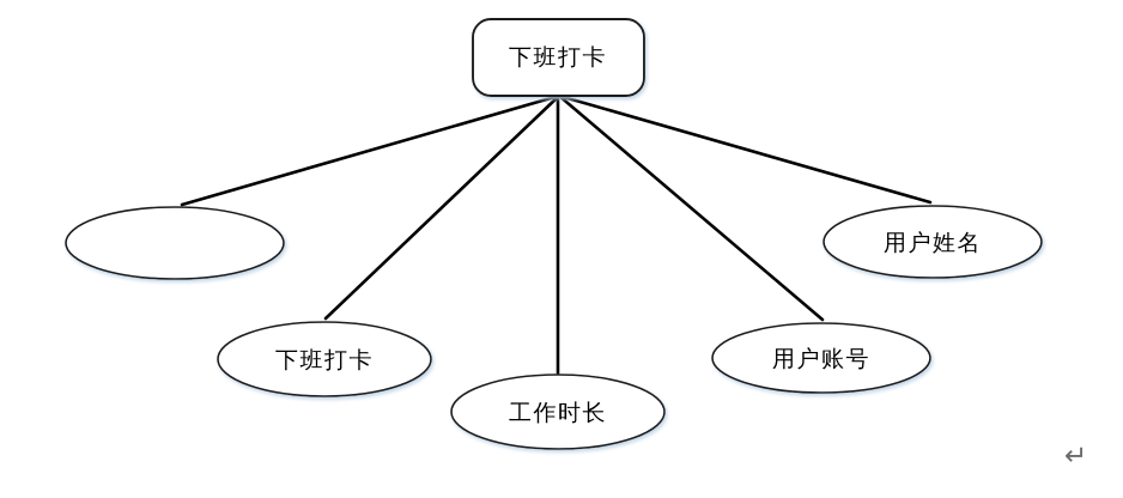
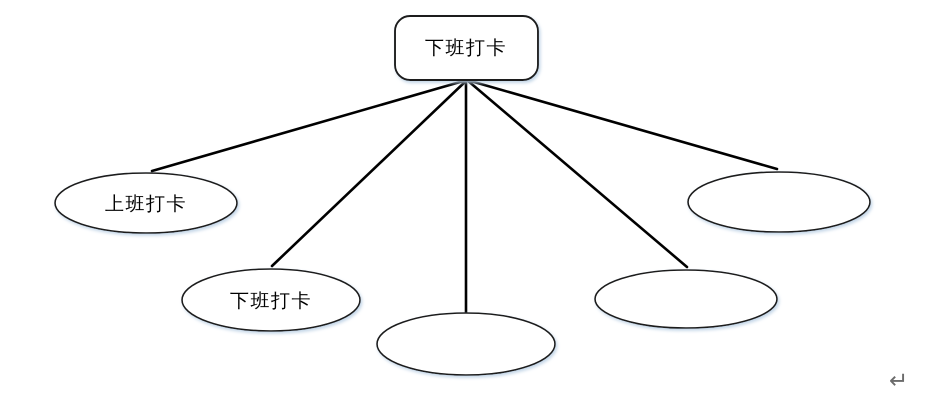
  下班打卡
+ 上班打卡
  下班打卡
- 工作时长
- 用户账号
- 用户姓名
  ↵
